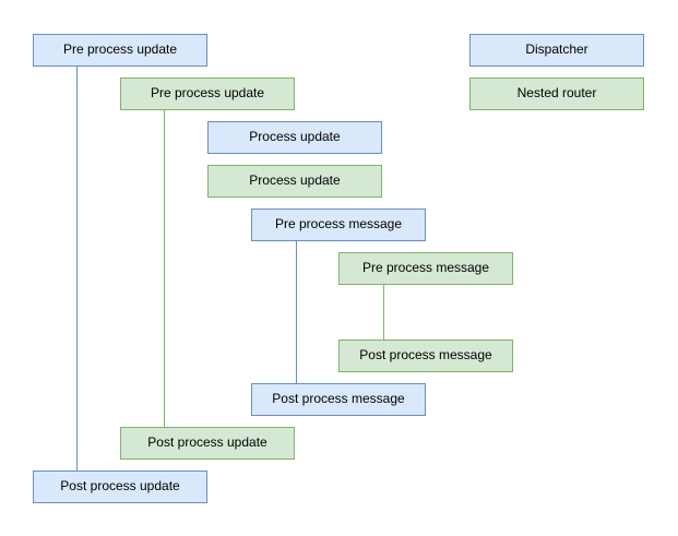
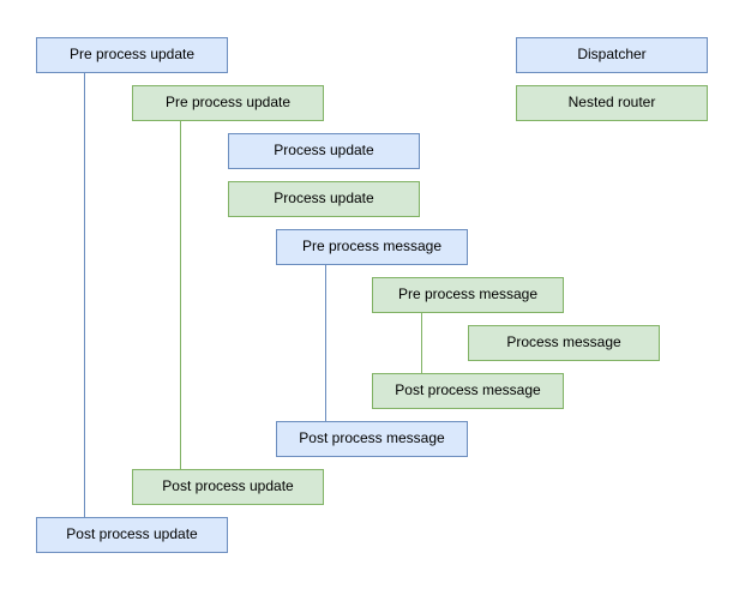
  Pre process update
  Pre process update
  Process update
  Process update
  Pre process message
  Pre process message
+ Process message
  Post process message
  Post process message
  Post process update
  Post process update
  Dispatcher
  Nested router
